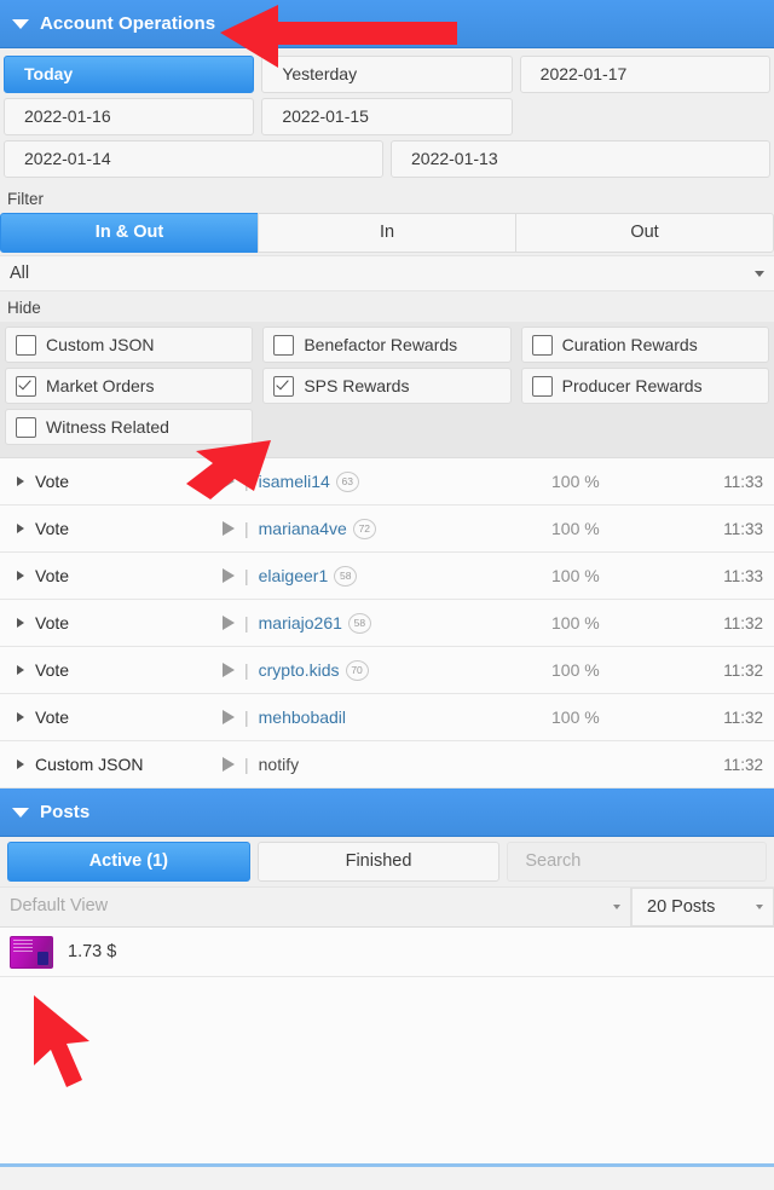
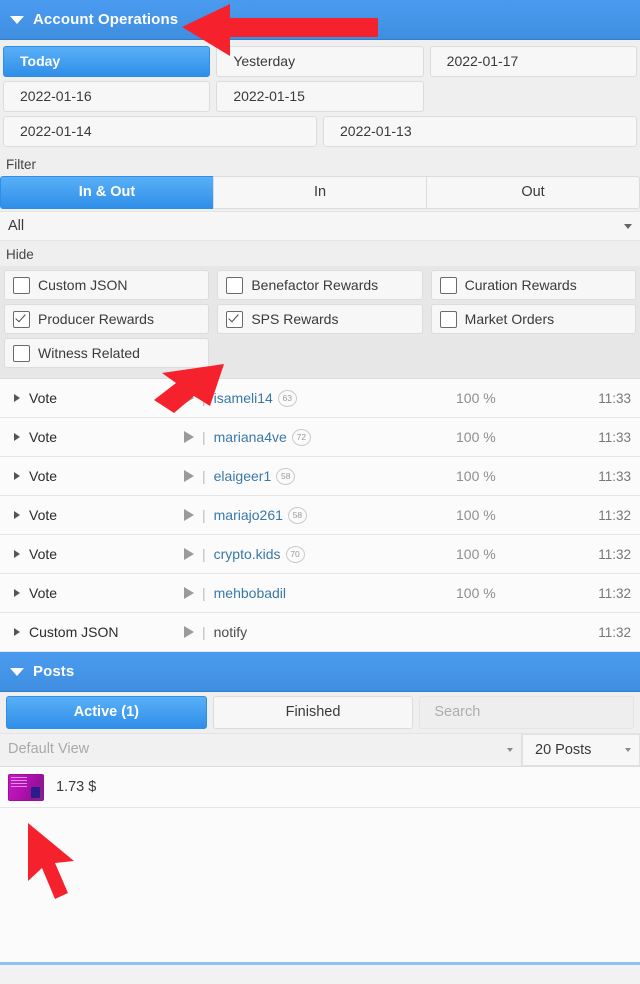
  Account Operations
  Today
  Yesterday
  2022-01-17
  2022-01-16
  2022-01-15
  2022-01-14
  2022-01-13
  Filter
  In & Out
  In
  Out
  All
  Hide
  Custom JSON
  Benefactor Rewards
  Curation Rewards
- Market Orders
+ Producer Rewards
  SPS Rewards
- Producer Rewards
+ Market Orders
  Witness Related
  Vote
  isameli14
  63
  100 %
  11:33
  Vote
  |
  mariana4ve
  72
  100 %
  11:33
  Vote
  |
  elaigeer1
  58
  100 %
  11:33
  Vote
  |
  mariajo261
  58
  100 %
  11:32
  Vote
  |
  crypto.kids
  70
  100 %
  11:32
  Vote
  |
  mehbobadil
  100 %
  11:32
  Custom JSON
  |
  notify
  11:32
  Posts
  Active (1)
  Finished
  Search
  Default View
  20 Posts
  1.73 $
